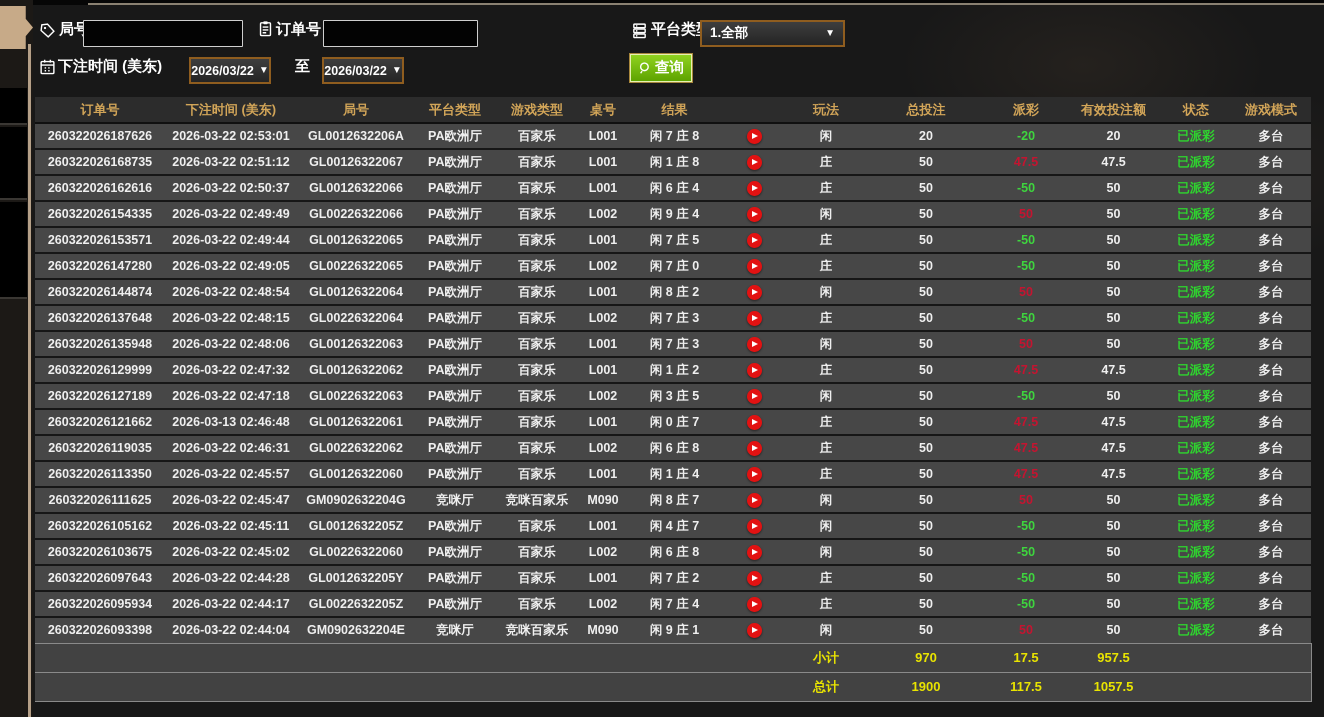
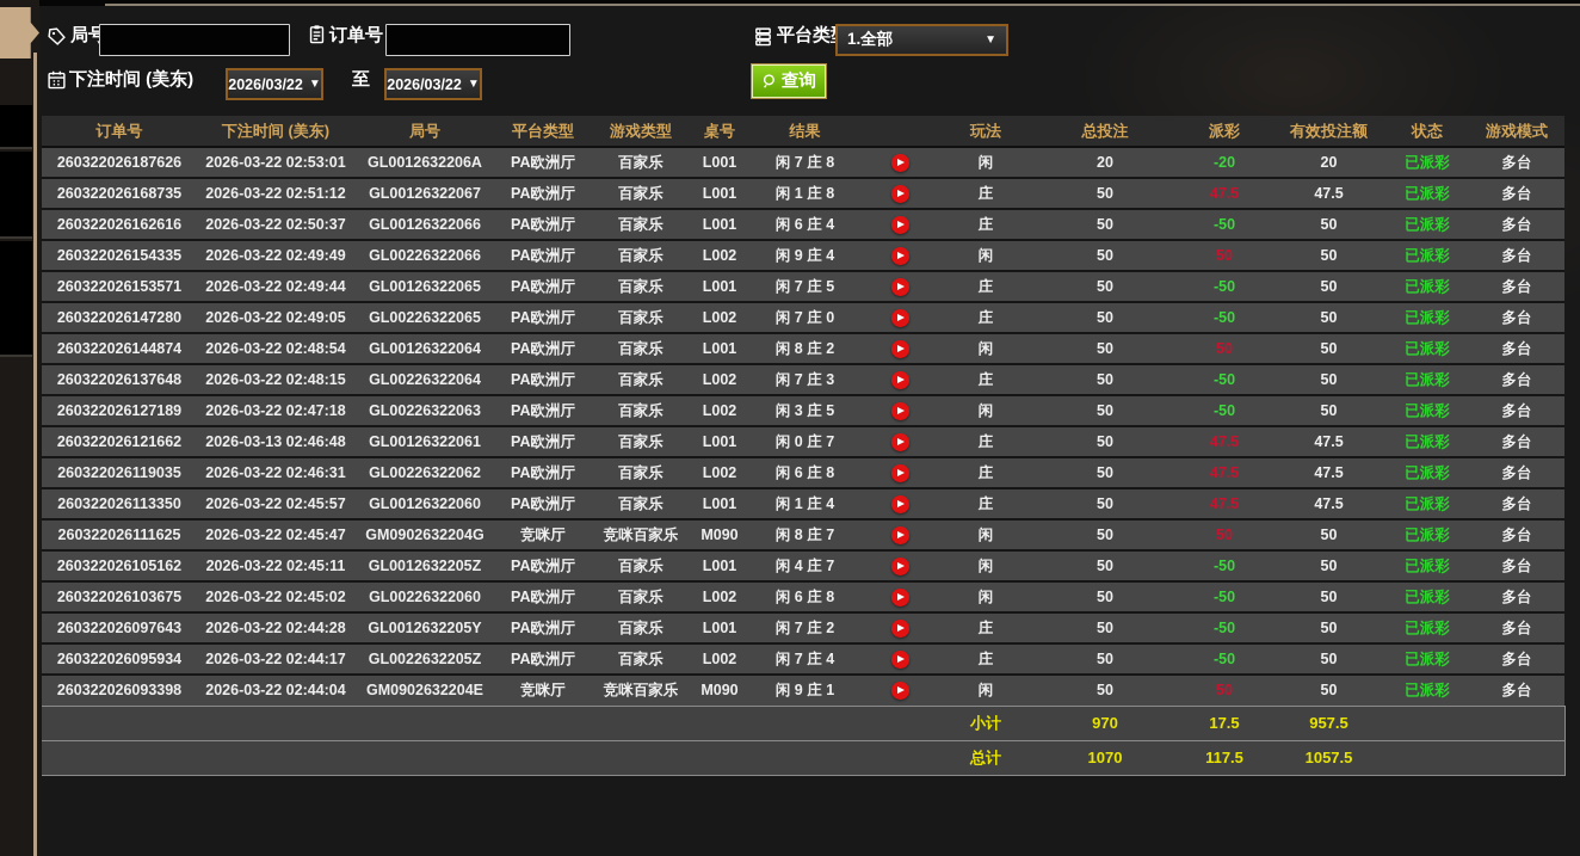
  局号
  订单号
  平台类
  1.全部
  ▼
  下注时间 (美东)
  2026/03/22
  ▼
  至
  2026/03/22
  ▼
  查询
  订单号	下注时间 (美东)	局号	平台类型	游戏类型	桌号	结果		玩法	总投注	派彩	有效投注额	状态	游戏模式
  260322026187626	2026-03-22 02:53:01	GL0012632206A	PA欧洲厅	百家乐	L001	闲 7 庄 8		闲	20	-20	20	已派彩	多台
  260322026168735	2026-03-22 02:51:12	GL00126322067	PA欧洲厅	百家乐	L001	闲 1 庄 8		庄	50	47.5	47.5	已派彩	多台
  260322026162616	2026-03-22 02:50:37	GL00126322066	PA欧洲厅	百家乐	L001	闲 6 庄 4		庄	50	-50	50	已派彩	多台
  260322026154335	2026-03-22 02:49:49	GL00226322066	PA欧洲厅	百家乐	L002	闲 9 庄 4		闲	50	50	50	已派彩	多台
  260322026153571	2026-03-22 02:49:44	GL00126322065	PA欧洲厅	百家乐	L001	闲 7 庄 5		庄	50	-50	50	已派彩	多台
  260322026147280	2026-03-22 02:49:05	GL00226322065	PA欧洲厅	百家乐	L002	闲 7 庄 0		庄	50	-50	50	已派彩	多台
  260322026144874	2026-03-22 02:48:54	GL00126322064	PA欧洲厅	百家乐	L001	闲 8 庄 2		闲	50	50	50	已派彩	多台
  260322026137648	2026-03-22 02:48:15	GL00226322064	PA欧洲厅	百家乐	L002	闲 7 庄 3		庄	50	-50	50	已派彩	多台
- 260322026135948	2026-03-22 02:48:06	GL00126322063	PA欧洲厅	百家乐	L001	闲 7 庄 3		闲	50	50	50	已派彩	多台
- 260322026129999	2026-03-22 02:47:32	GL00126322062	PA欧洲厅	百家乐	L001	闲 1 庄 2		庄	50	47.5	47.5	已派彩	多台
  260322026127189	2026-03-22 02:47:18	GL00226322063	PA欧洲厅	百家乐	L002	闲 3 庄 5		闲	50	-50	50	已派彩	多台
  260322026121662	2026-03-13 02:46:48	GL00126322061	PA欧洲厅	百家乐	L001	闲 0 庄 7		庄	50	47.5	47.5	已派彩	多台
  260322026119035	2026-03-22 02:46:31	GL00226322062	PA欧洲厅	百家乐	L002	闲 6 庄 8		庄	50	47.5	47.5	已派彩	多台
  260322026113350	2026-03-22 02:45:57	GL00126322060	PA欧洲厅	百家乐	L001	闲 1 庄 4		庄	50	47.5	47.5	已派彩	多台
  260322026111625	2026-03-22 02:45:47	GM0902632204G	竞咪厅	竞咪百家乐	M090	闲 8 庄 7		闲	50	50	50	已派彩	多台
  260322026105162	2026-03-22 02:45:11	GL0012632205Z	PA欧洲厅	百家乐	L001	闲 4 庄 7		闲	50	-50	50	已派彩	多台
  260322026103675	2026-03-22 02:45:02	GL00226322060	PA欧洲厅	百家乐	L002	闲 6 庄 8		闲	50	-50	50	已派彩	多台
  260322026097643	2026-03-22 02:44:28	GL0012632205Y	PA欧洲厅	百家乐	L001	闲 7 庄 2		庄	50	-50	50	已派彩	多台
  260322026095934	2026-03-22 02:44:17	GL0022632205Z	PA欧洲厅	百家乐	L002	闲 7 庄 4		庄	50	-50	50	已派彩	多台
  260322026093398	2026-03-22 02:44:04	GM0902632204E	竞咪厅	竞咪百家乐	M090	闲 9 庄 1		闲	50	50	50	已派彩	多台
  	小计	970	17.5	957.5
- 	总计	1900	117.5	1057.5
+ 	总计	1070	117.5	1057.5
